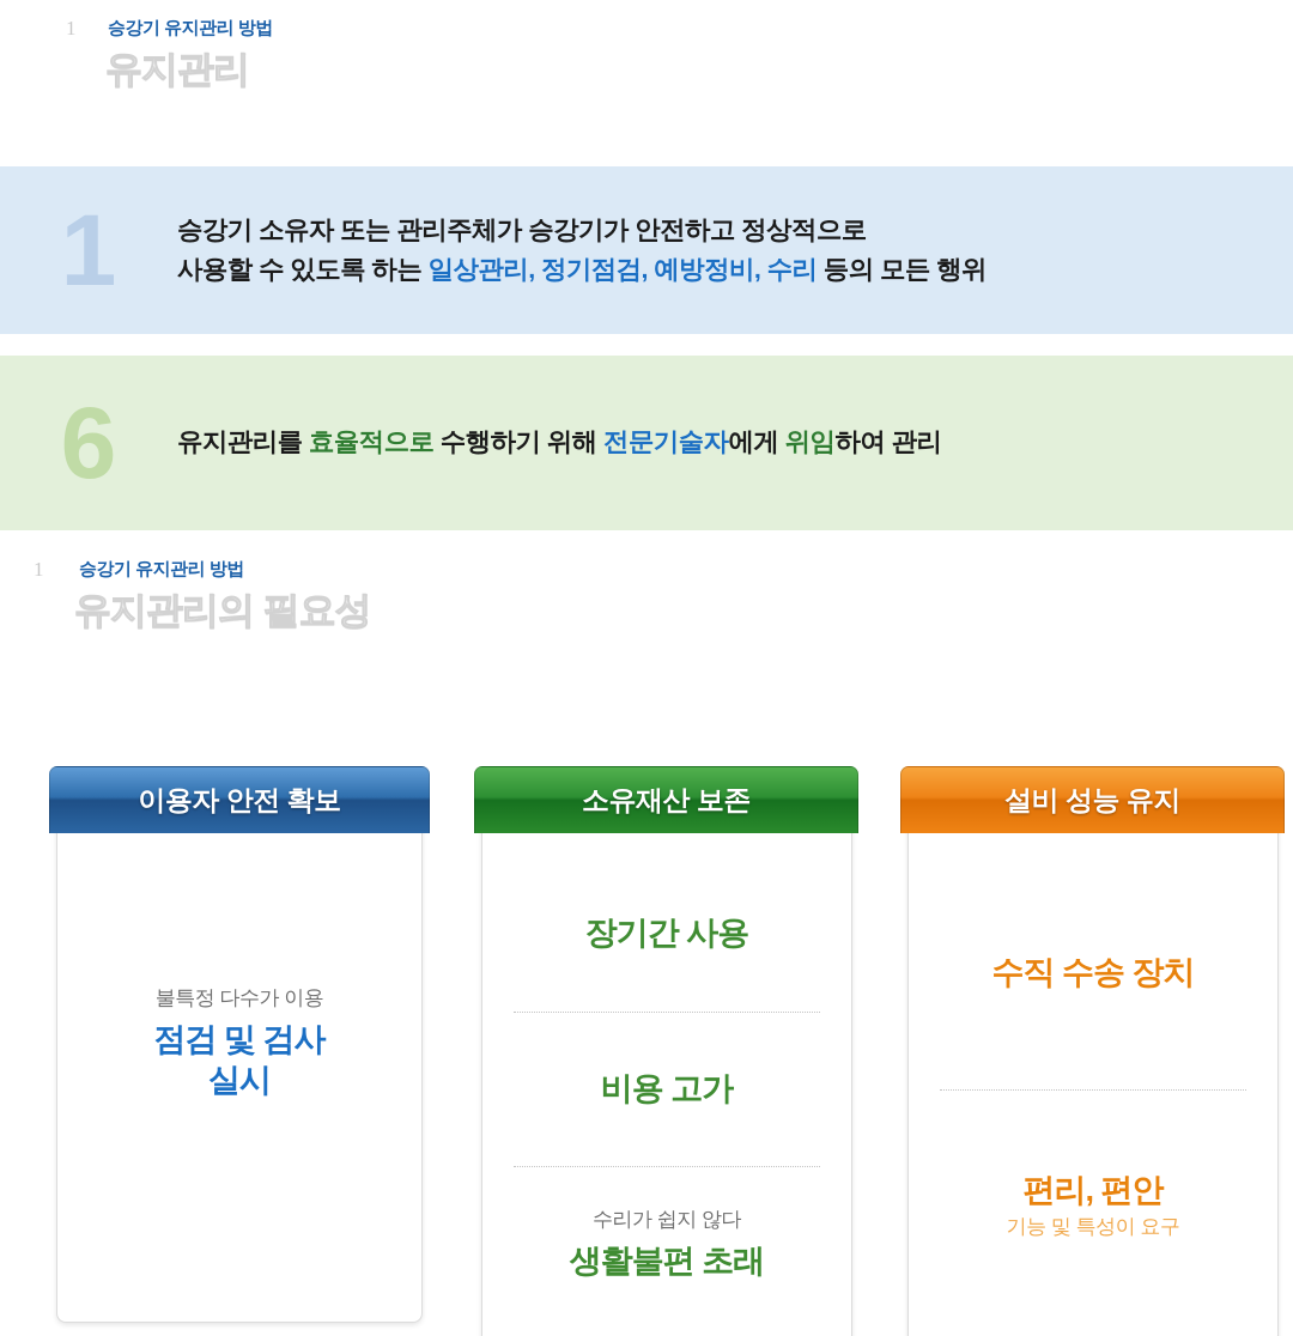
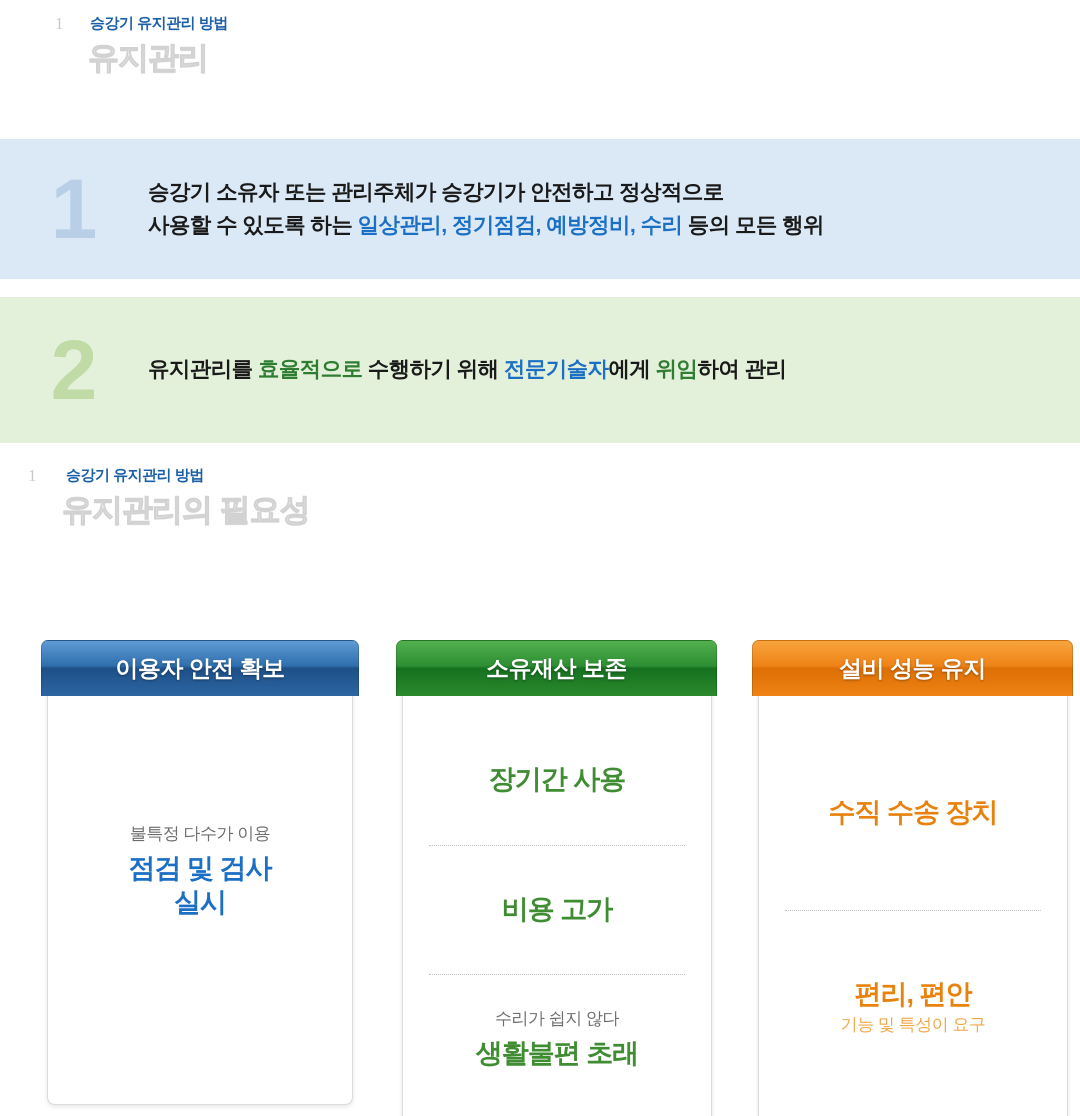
  1
  승강기 유지관리 방법
  유지관리
  1
  승강기 소유자 또는 관리주체가 승강기가 안전하고 정상적으로
  사용할 수 있도록 하는 일상관리, 정기점검, 예방정비, 수리 등의 모든 행위
- 6
+ 2
  유지관리를 효율적으로 수행하기 위해 전문기술자에게 위임하여 관리
  1
  승강기 유지관리 방법
  유지관리의 필요성
  이용자 안전 확보
  불특정 다수가 이용
  점검 및 검사
  실시
  소유재산 보존
  장기간 사용
  비용 고가
  수리가 쉽지 않다
  생활불편 초래
  설비 성능 유지
  수직 수송 장치
  편리, 편안
  기능 및 특성이 요구
